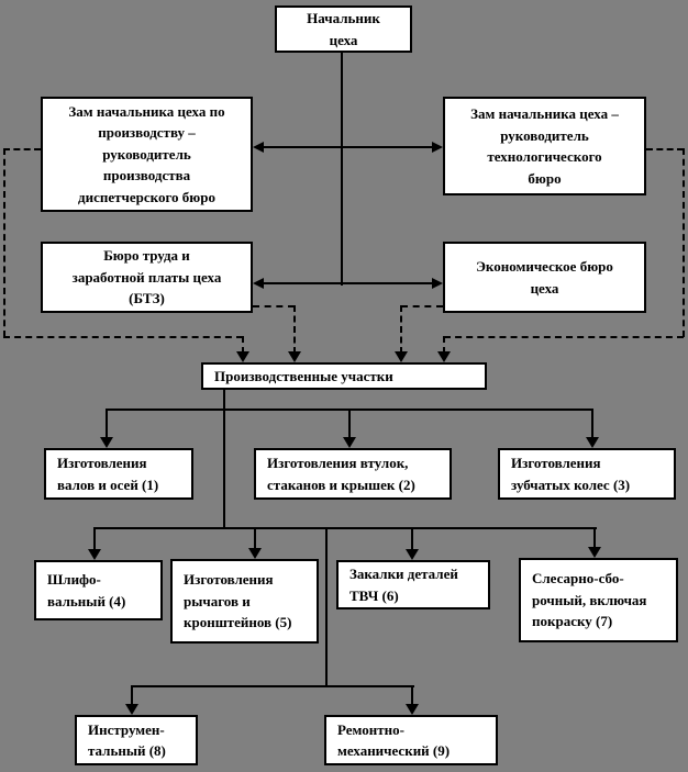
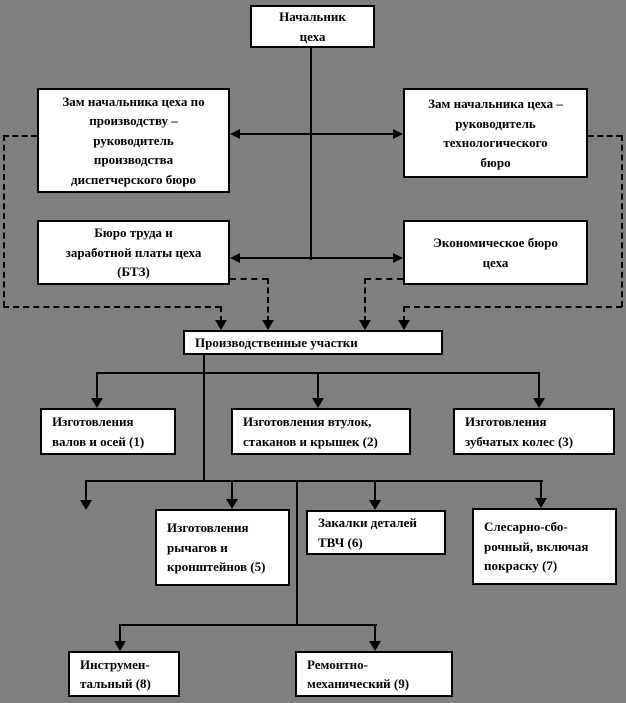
  Начальник
  цеха
  Зам начальника цеха по
  производству –
  руководитель
  производства
  диспетчерского бюро
  Зам начальника цеха –
  руководитель
  технологического
  бюро
  Бюро труда и
  заработной платы цеха
  (БТЗ)
  Экономическое бюро
  цеха
  Производственные участки
  Изготовления
  валов и осей (1)
  Изготовления втулок,
  стаканов и крышек (2)
  Изготовления
  зубчатых колес (3)
- Шлифо-
- вальный (4)
  Изготовления
  рычагов и
  кронштейнов (5)
  Закалки деталей
  ТВЧ (6)
  Слесарно-сбо-
  рочный, включая
  покраску (7)
  Инструмен-
  тальный (8)
  Ремонтно-
  механический (9)
